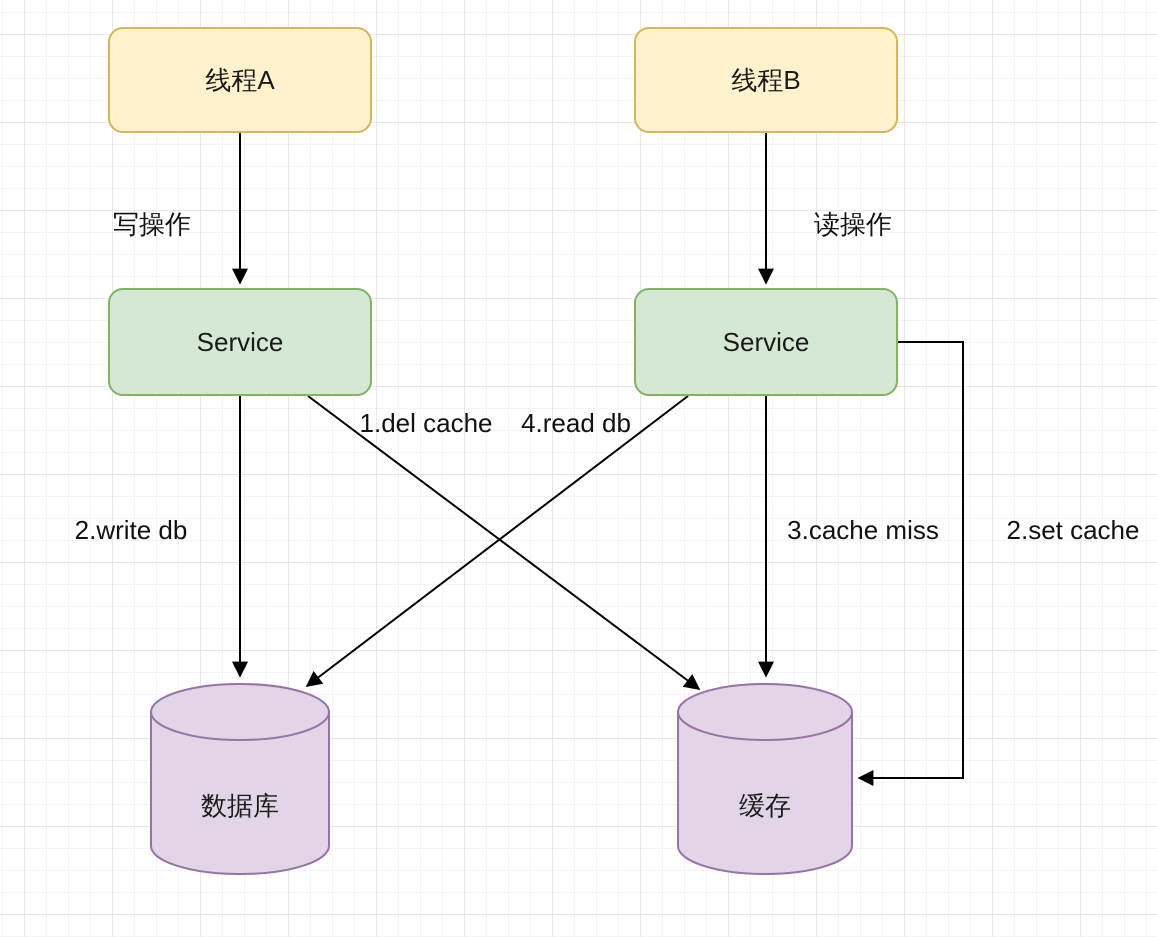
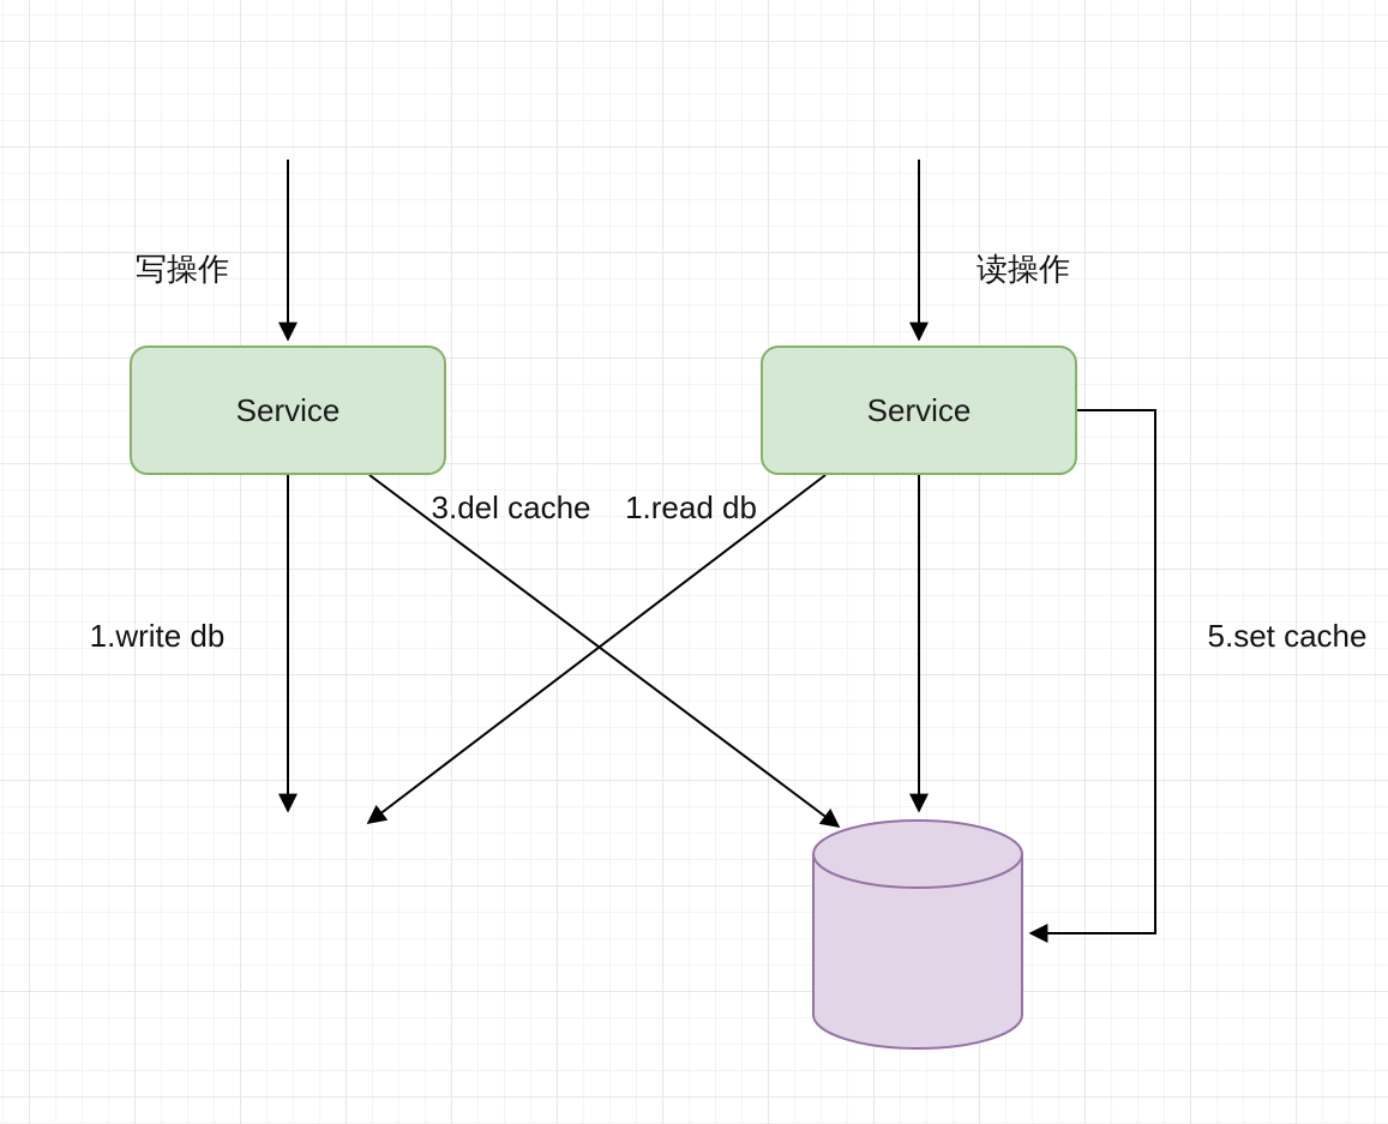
- 线程A
- 线程B
  Service
  Service
- 数据库
- 缓存
  写操作
  读操作
- 1.del cache
+ 3.del cache
- 4.read db
+ 1.read db
- 2.write db
+ 1.write db
- 3.cache miss
- 2.set cache
+ 5.set cache
